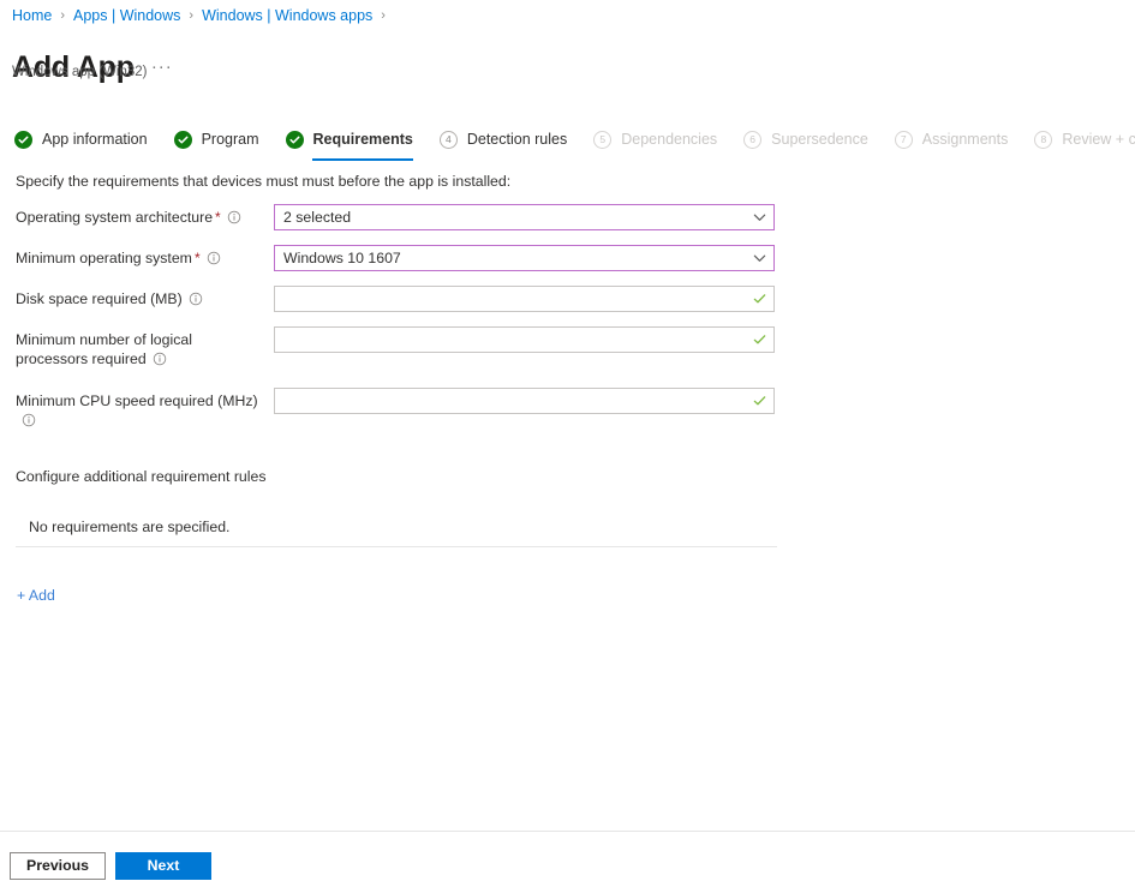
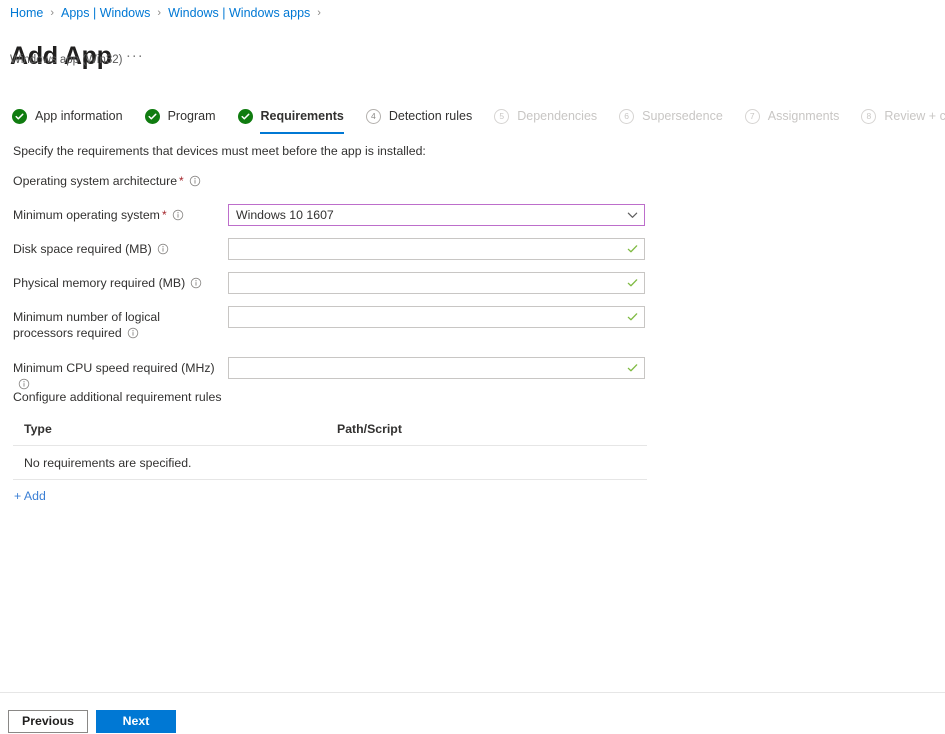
  Home
  ›
  Apps | Windows
  ›
  Windows | Windows apps
  ›
  Add App
  ···
  Windows app (Win32)
  App information
  Program
  Requirements
  4
  Detection rules
  5
  Dependencies
  6
  Supersedence
  7
  Assignments
  8
- Specify the requirements that devices must must before the app is installed:
+ Specify the requirements that devices must meet before the app is installed:
  Operating system architecture *
- 2 selected
  Minimum operating system *
  Windows 10 1607
  Disk space required (MB)
+ Physical memory required (MB)
  Minimum number of logical processors required
  Minimum CPU speed required (MHz)
  Configure additional requirement rules
+ Type
+ Path/Script
  No requirements are specified.
  + Add
  Previous
  Next
